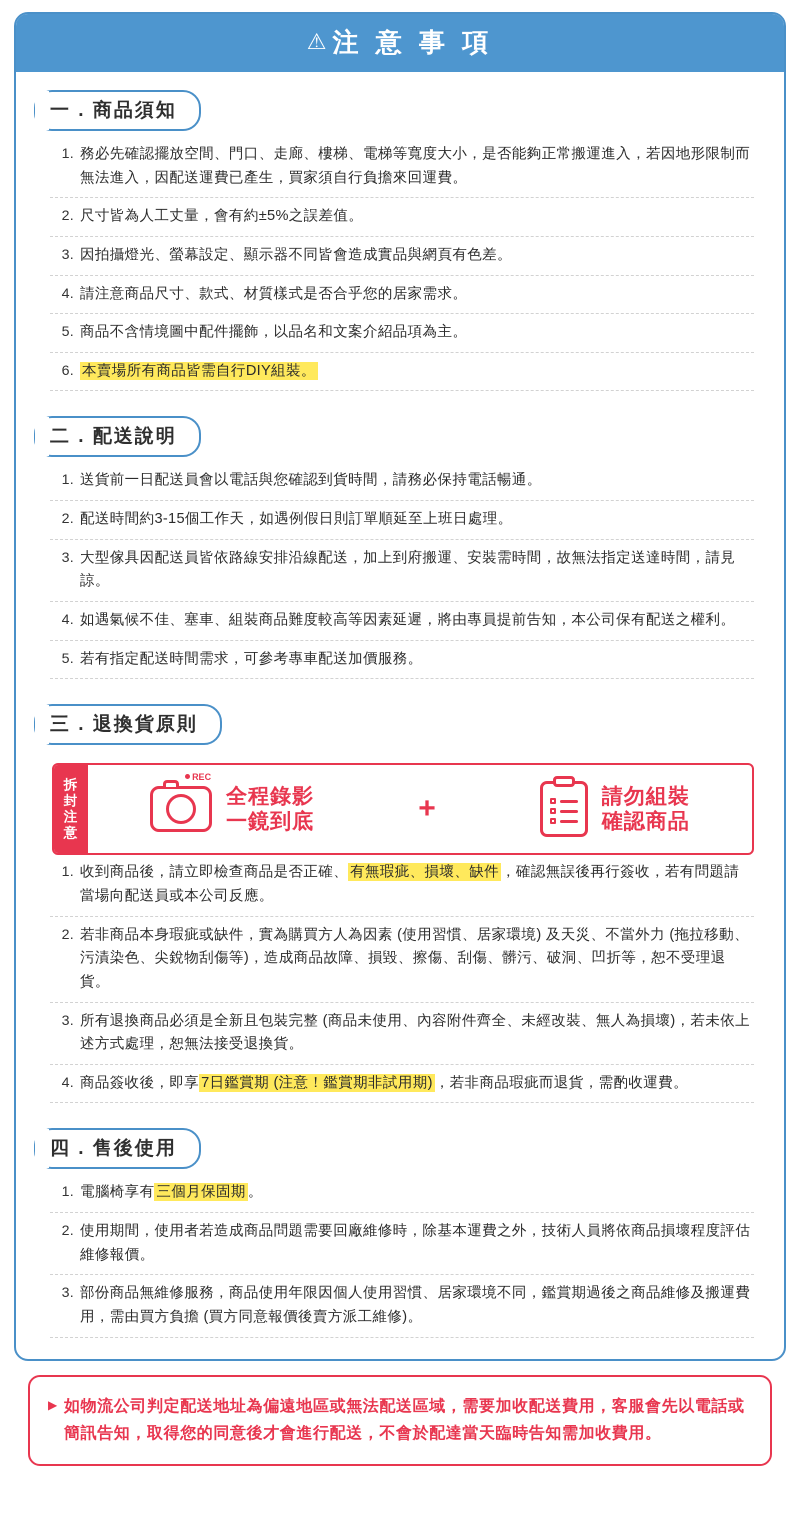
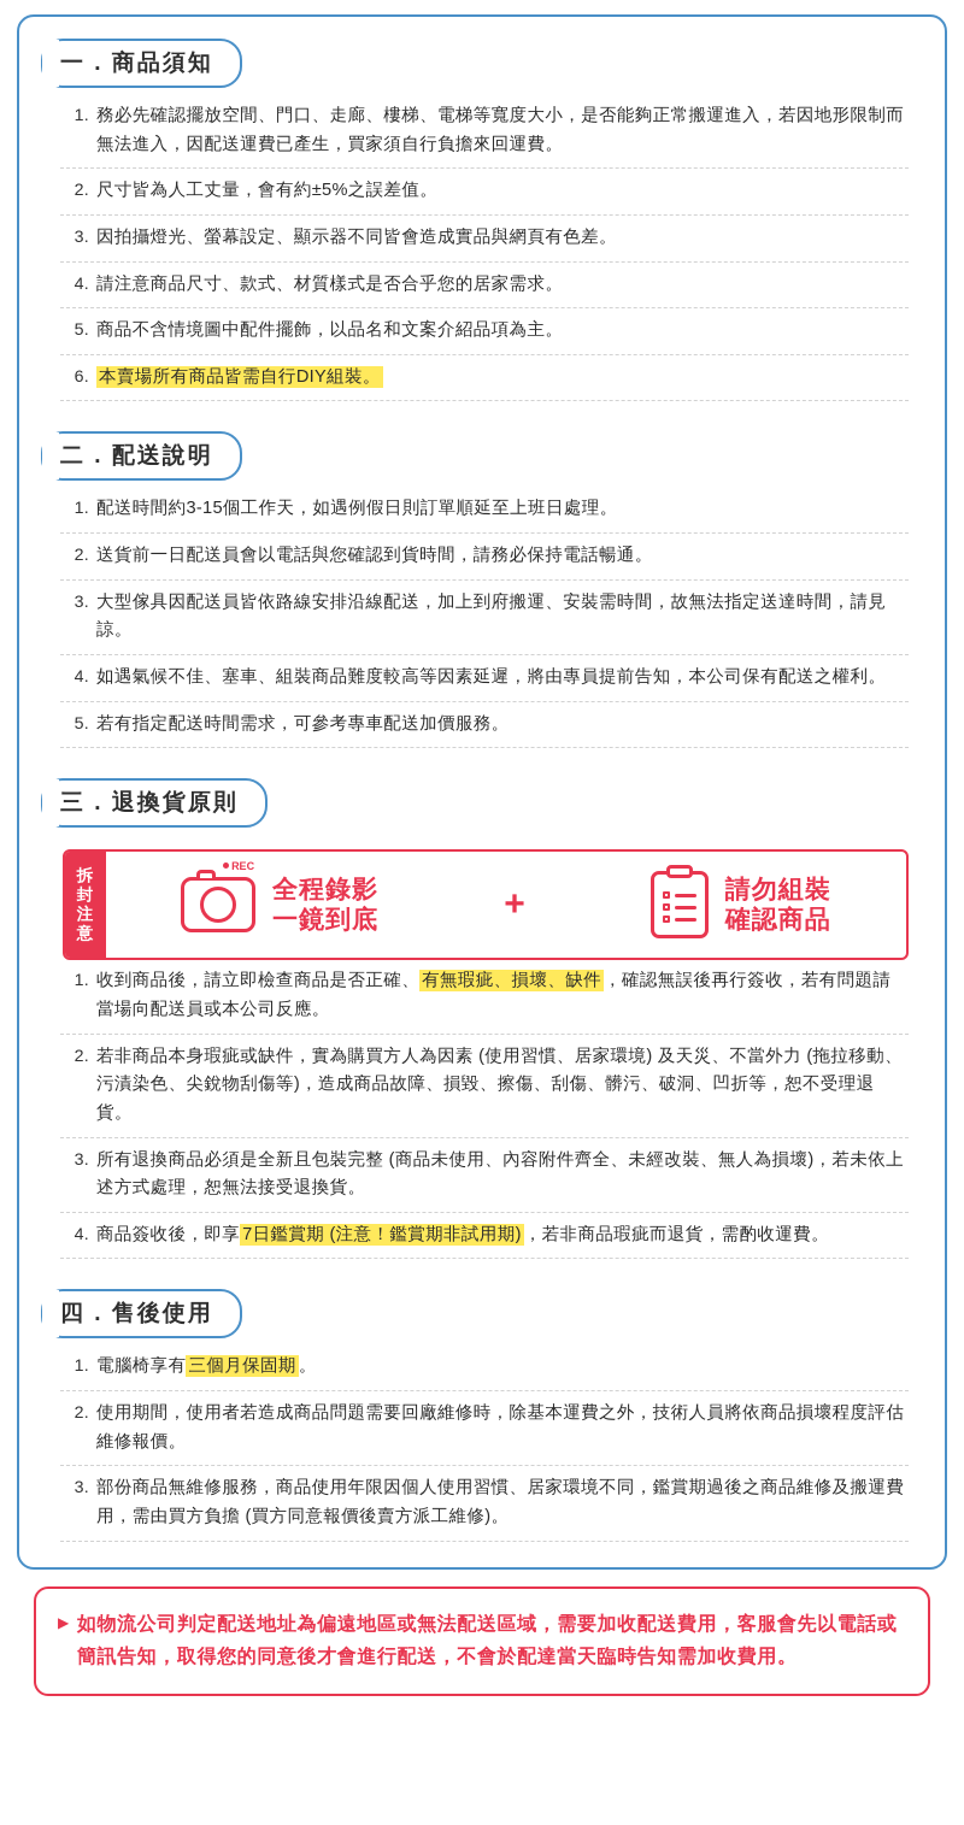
- ⚠ 注 意 事 項
  一 . 商品須知
  1.
  務必先確認擺放空間、門口、走廊、樓梯、電梯等寬度大小，是否能夠正常搬運進入，若因地形限制而無法進入，因配送運費已產生，買家須自行負擔來回運費。
  2.
  尺寸皆為人工丈量，會有約±5%之誤差值。
  3.
  因拍攝燈光、螢幕設定、顯示器不同皆會造成實品與網頁有色差。
  4.
  請注意商品尺寸、款式、材質樣式是否合乎您的居家需求。
  5.
  商品不含情境圖中配件擺飾，以品名和文案介紹品項為主。
  6.
  本賣場所有商品皆需自行DIY組裝。
  二 . 配送說明
  1.
- 送貨前一日配送員會以電話與您確認到貨時間，請務必保持電話暢通。
+ 配送時間約3-15個工作天，如遇例假日則訂單順延至上班日處理。
  2.
- 配送時間約3-15個工作天，如遇例假日則訂單順延至上班日處理。
+ 送貨前一日配送員會以電話與您確認到貨時間，請務必保持電話暢通。
  3.
  大型傢具因配送員皆依路線安排沿線配送，加上到府搬運、安裝需時間，故無法指定送達時間，請見諒。
  4.
  如遇氣候不佳、塞車、組裝商品難度較高等因素延遲，將由專員提前告知，本公司保有配送之權利。
  5.
  若有指定配送時間需求，可參考專車配送加價服務。
  三 . 退換貨原則
  拆
  封
  注
  意
  REC
  全程錄影
  一鏡到底
  +
  請勿組裝
  確認商品
  1.
  收到商品後，請立即檢查商品是否正確、 有無瑕疵、損壞、缺件 ，確認無誤後再行簽收，若有問題請當場向配送員或本公司反應。
  2.
  若非商品本身瑕疵或缺件，實為購買方人為因素 (使用習慣、居家環境) 及天災、不當外力 (拖拉移動、污漬染色、尖銳物刮傷等)，造成商品故障、損毀、擦傷、刮傷、髒污、破洞、凹折等，恕不受理退貨。
  3.
  所有退換商品必須是全新且包裝完整 (商品未使用、內容附件齊全、未經改裝、無人為損壞)，若未依上述方式處理，恕無法接受退換貨。
  4.
  商品簽收後，即享 7日鑑賞期 (注意！鑑賞期非試用期) ，若非商品瑕疵而退貨，需酌收運費。
  四 . 售後使用
  1.
  電腦椅享有 三個月保固期 。
  2.
  使用期間，使用者若造成商品問題需要回廠維修時，除基本運費之外，技術人員將依商品損壞程度評估維修報價。
  3.
  部份商品無維修服務，商品使用年限因個人使用習慣、居家環境不同，鑑賞期過後之商品維修及搬運費用，需由買方負擔 (買方同意報價後賣方派工維修)。
  ▶
  如物流公司判定配送地址為偏遠地區或無法配送區域，需要加收配送費用，客服會先以電話或簡訊告知，取得您的同意後才會進行配送，不會於配達當天臨時告知需加收費用。
